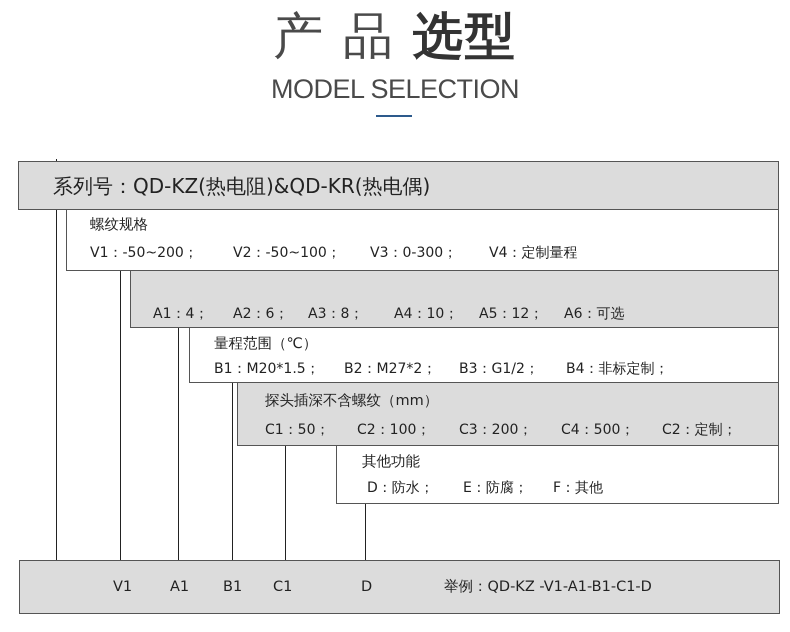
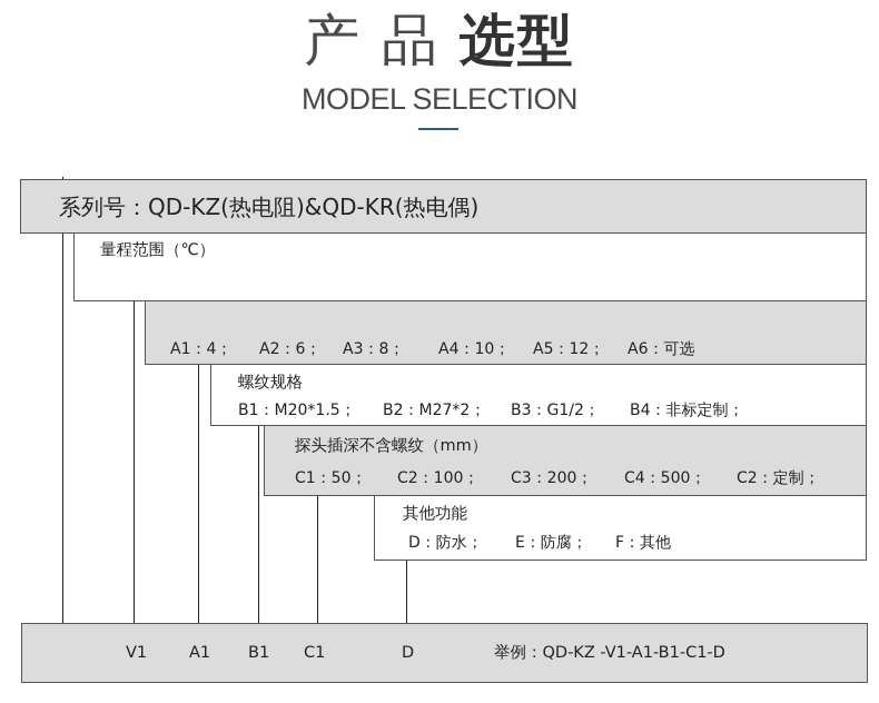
  产 品 选型
  MODEL SELECTION
  系列号：QD-KZ(热电阻)&QD-KR(热电偶)
- 螺纹规格
+ 量程范围（℃）
- V1：-50~200； V2：-50~100； V3：0-300； V4：定制量程
  A1：4； A2：6； A3：8； A4：10； A5：12； A6：可选
- 量程范围（℃）
+ 螺纹规格
  B1：M20*1.5； B2：M27*2； B3：G1/2； B4：非标定制；
  探头插深不含螺纹（mm）
  C1：50； C2：100； C3：200； C4：500； C2：定制；
  其他功能
  D：防水； E：防腐； F：其他
  V1
  A1
  B1
  C1
  D
  举例：QD-KZ -V1-A1-B1-C1-D
